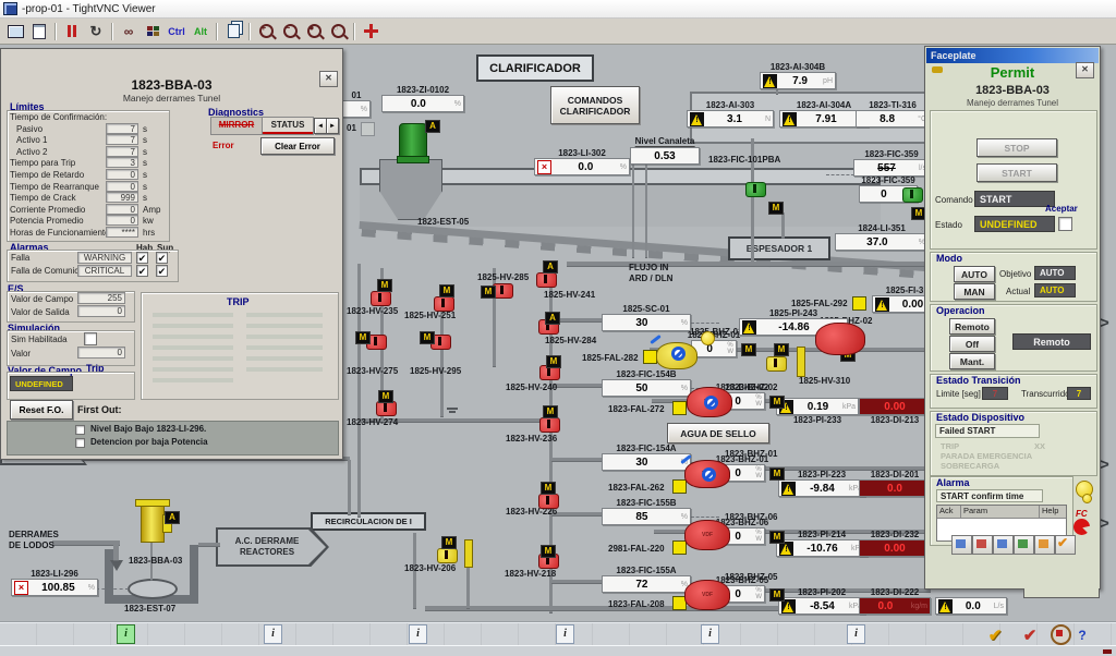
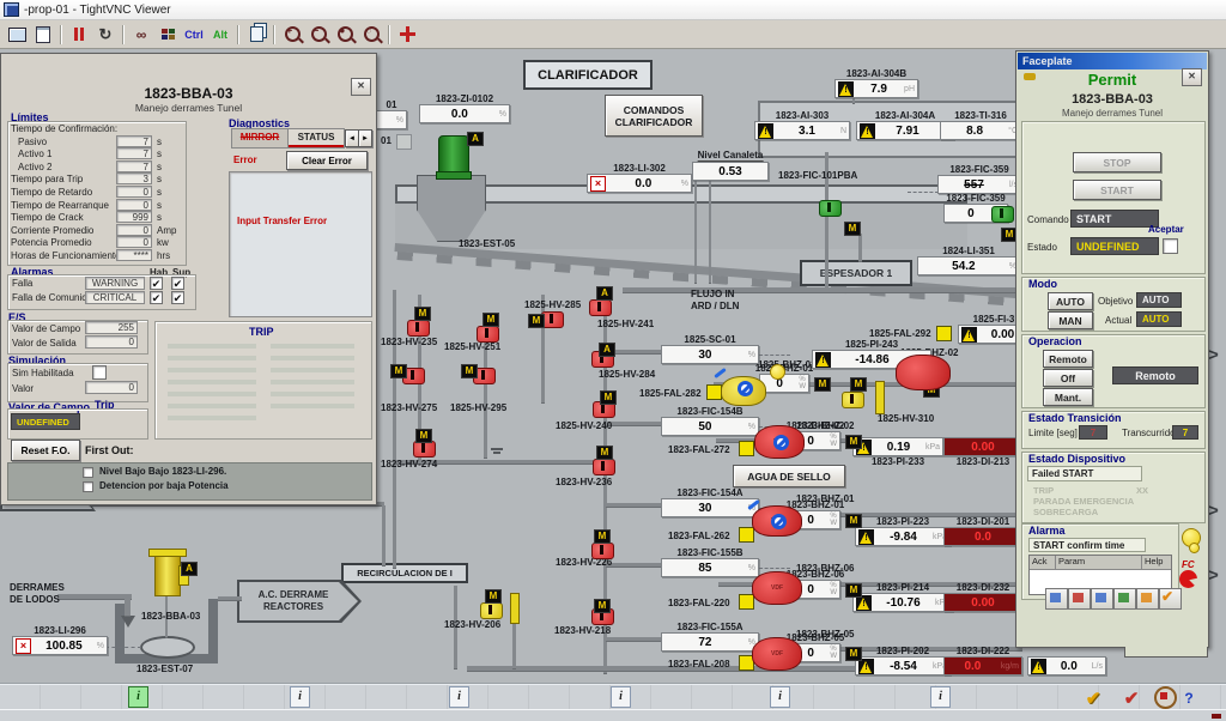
  -prop-01 - TightVNC Viewer
  ↻
  ∞
  Ctrl
  Alt
  +
  −
  ●
  ◌
  CLARIFICADOR
  COMANDOS
  CLARIFICADOR
  AGUA DE SELLO
  RECIRCULACION DE I
  ESPESADOR 1
  A.C. DERRAME
  REACTORES
  >
  >
  >
  1823-HV-235
  1825-HV-251
  1825-HV-285
  1825-HV-241
  1825-HV-284
  1823-HV-275
  1825-HV-295
  1825-HV-240
  1823-HV-274
  1823-HV-236
  1823-HV-226
  1823-HV-218
  1823-HV-206
  1825-HV-310
  1823-FIC-101PBA
  182BHZ-0
  1823-BHZ-02
  1823-BHZ-01
  1823-BHZ-06
  1823-BHZ-05
  FLUJO IN
  ARD / DLN
  1823-EST-05
  DERRAMES
  DE LODOS
  1823-BBA-03
  1823-EST-07
  01
  1825-FAL-282
  1825-FAL-292
  1823-FAL-272
  1823-FAL-262
- 2981-FAL-220
+ 1823-FAL-220
  1823-FAL-208
  1823-ZI-0102
  0.0
  1823-LI-302
  ×
  0.0
  Nivel Canaleta
  0.53
  1823-AI-304B
  7.9
  1823-AI-303
  3.1
  1823-AI-304A
  7.91
  1823-TI-316
  8.8
  1823-FIC-359
  557
  1823-FIC-359
  0
  1824-LI-351
- 37.0
+ 54.2
  1825-FI-3
  0.00
  1825-PI-243
  -14.86
  1825-SC-01
  30
  1823-FIC-154B
  50
  1823-FIC-154A
  30
  1823-FIC-155B
  85
  1823-FIC-155A
  72
  182HZ-01
  0
  823-BHZ-02
  0
  1823-BHZ-01
  0
  23-BHZ-06
  0
  823-BHZ-05
  0
  1823-PI-233
  0.19
  1823-DI-213
  0.00
  1823-PI-223
  -9.84
  1823-DI-201
  0.0
  1823-PI-214
  -10.76
  1823-DI-232
  0.00
  1823-PI-202
  -8.54
  1823-DI-222
  0.0
  0.0
  1823-LI-296
  ×
  100.85
  01
  M
  M
  M
  M
  M
  M
  M
  M
  M
  M
  M
  M
  M
  M
  M
  M
  M
  M
  M
  A
  A
  A
  A
  ✕
  1823-BBA-03
  Manejo derrames Tunel
  Límites
  Tiempo de Confirmación:
  Pasivo
  7
  s
  Activo 1
  7
  s
  Activo 2
  7
  s
  Tiempo para Trip
  3
  s
  Tiempo de Retardo
  0
  s
  Tiempo de Rearranque
  0
  s
  Tiempo de Crack
  999
  s
  Corriente Promedio
  0
  Amp
  Potencia Promedio
  0
  kw
  Horas de Funcionamient
  ****
  hrs
  Diagnostics
  MIRROR
  STATUS
  Error
  Clear Error
+ Input Transfer Error
  Alarmas
  Hab
  Sup
  Falla
  WARNING
  ✔
  ✔
  Falla de Comuni
  CRITICAL
  ✔
  ✔
  E/S
  Valor de Campo
  255
  Valor de Salida
  0
  Simulación
  Sim Habilitada
  Valor
  0
  Valor de Campo
  Trip
  UNDEFINED
  TRIP
  Reset F.O.
  First Out:
  Nivel Bajo Bajo 1823-LI-296.
  Detencion por baja Potencia
  Faceplate
  Permit
  ✕
  1823-BBA-03
  Manejo derrames Tunel
  STOP
  START
  Comando
  START
  Estado
  UNDEFINED
  Aceptar
  Modo
  AUTO
  MAN
  Objetivo
  AUTO
  Actual
  AUTO
  Operacion
  Remoto
  Off
  Mant.
  Remoto
  Estado Transición
  Limite [seg]
  7
  Transcurrid
  7
  Estado Dispositivo
  Failed START
  TRIP
  PARADA EMERGENCIA
  SOBRECARGA
  XX
  Alarma
  START confirm time
  Ack
  Param
  Help
  FC
  ✔
  i
  i
  i
  i
  i
  i
  ✔
  ✔
  ?
